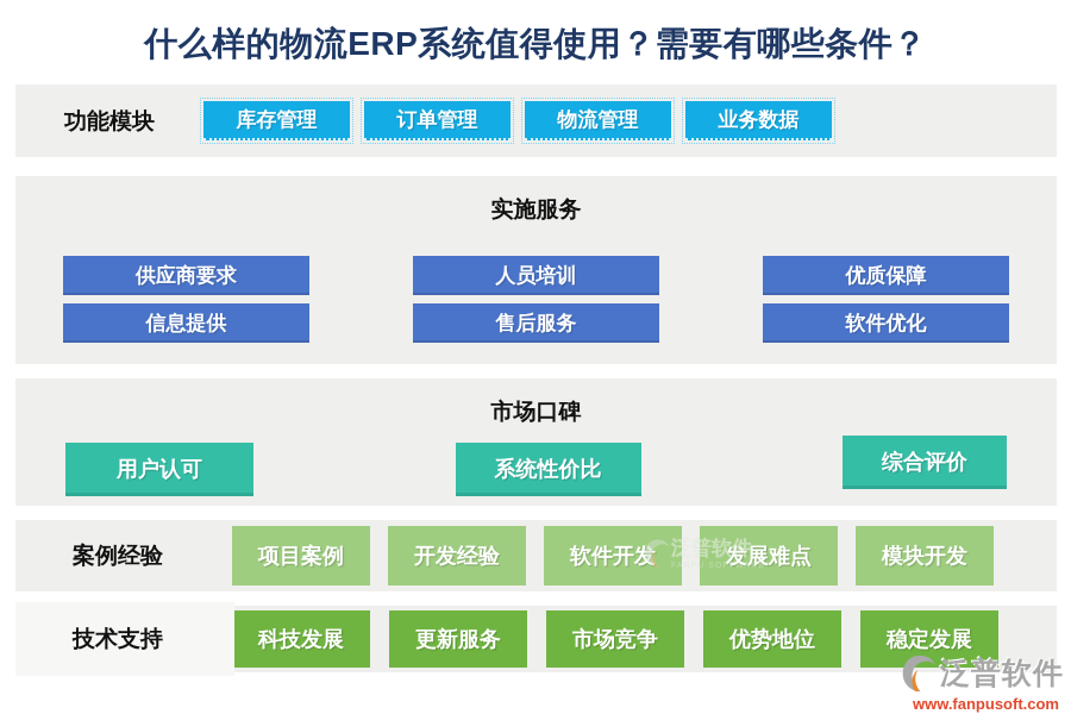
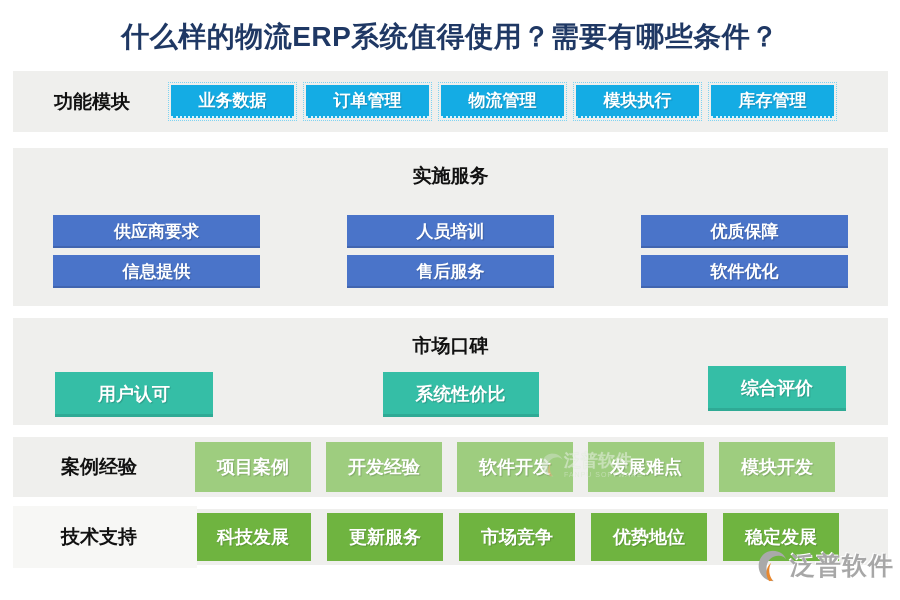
  什么样的物流ERP系统值得使用？需要有哪些条件？
  功能模块
- 库存管理
+ 业务数据
  订单管理
  物流管理
+ 模块执行
- 业务数据
+ 库存管理
  实施服务
  供应商要求
  人员培训
  优质保障
  信息提供
  售后服务
  软件优化
  市场口碑
  用户认可
  系统性价比
  综合评价
  案例经验
  项目案例
  开发经验
  软件开发
  发展难点
  模块开发
  技术支持
  科技发展
  更新服务
  市场竞争
  优势地位
  稳定发展
  泛普软件
  泛普软件
- www.fanpusoft.com
